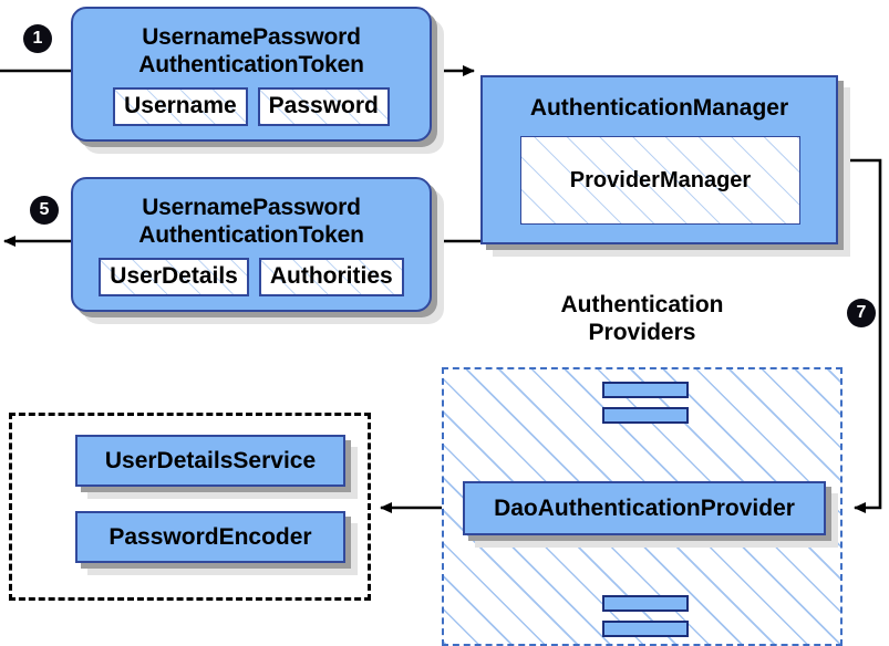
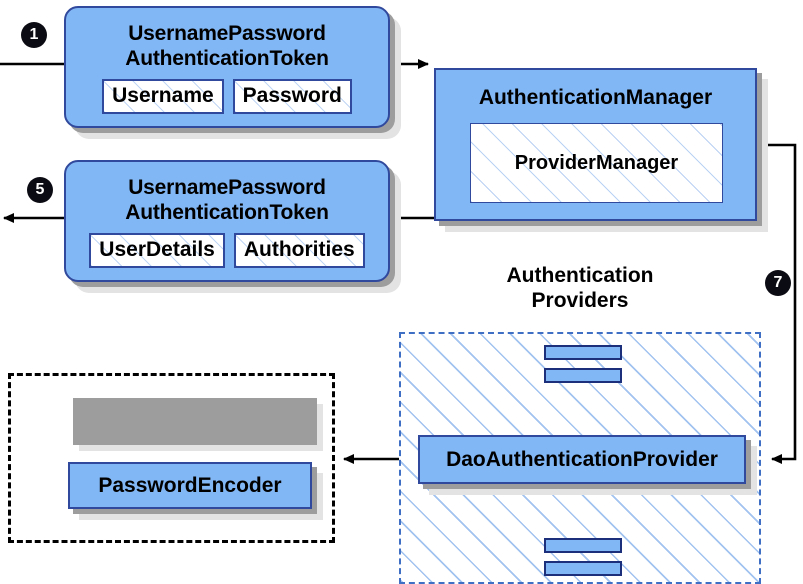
  1
  7
  5
  UsernamePassword
  AuthenticationToken
  Username
  Password
  UsernamePassword
  AuthenticationToken
  UserDetails
  Authorities
  AuthenticationManager
  ProviderManager
  Authentication
  Providers
  DaoAuthenticationProvider
- UserDetailsService
  PasswordEncoder
